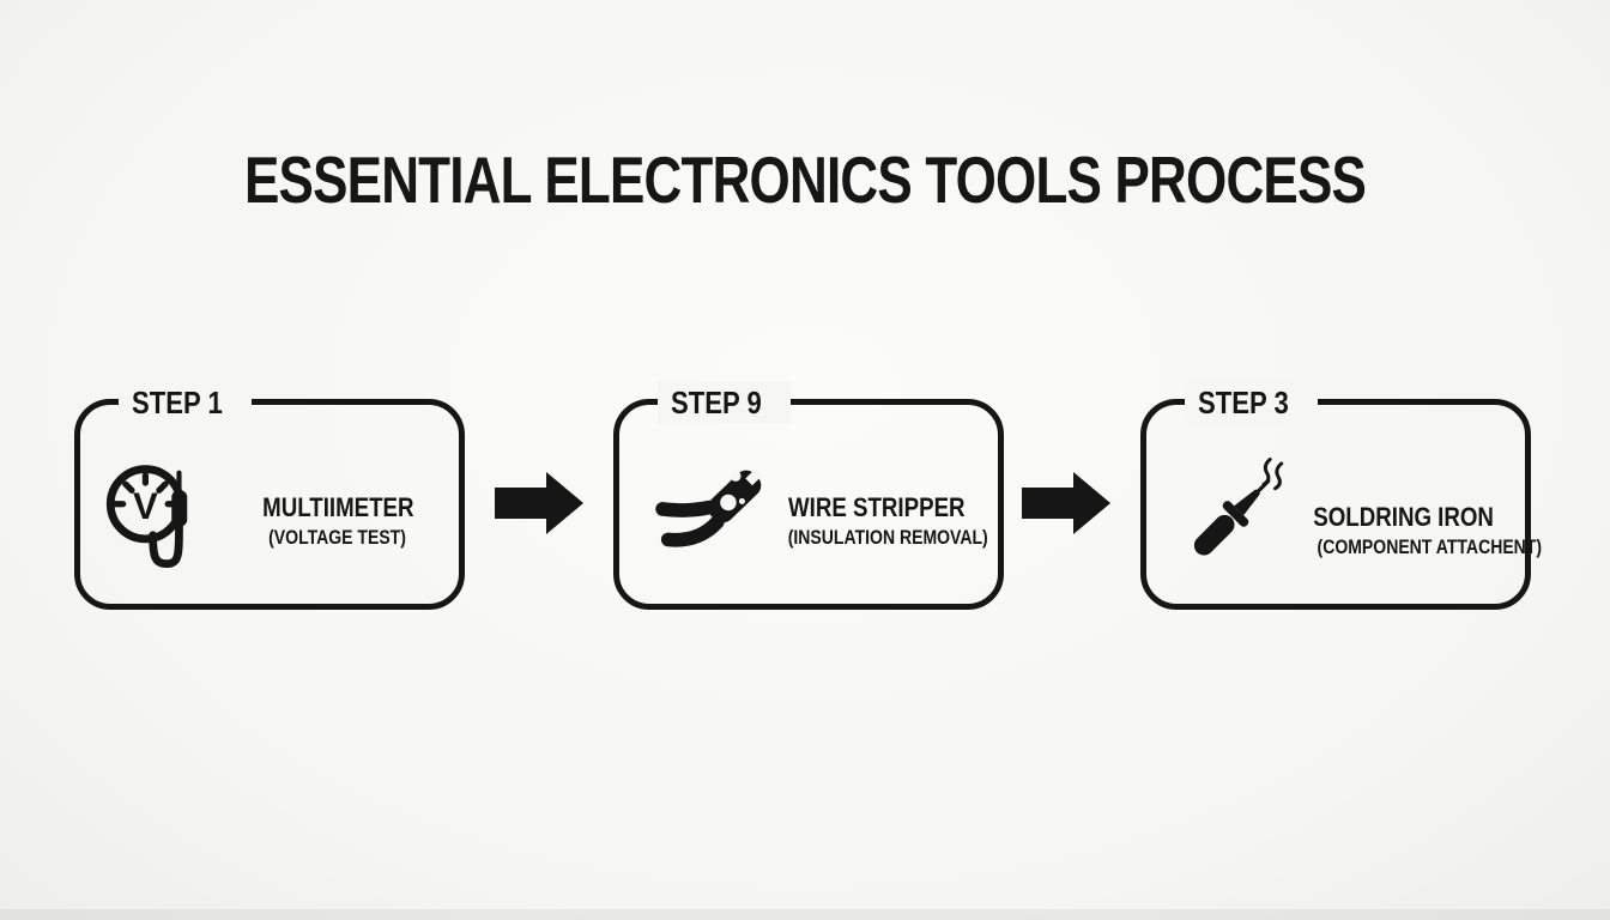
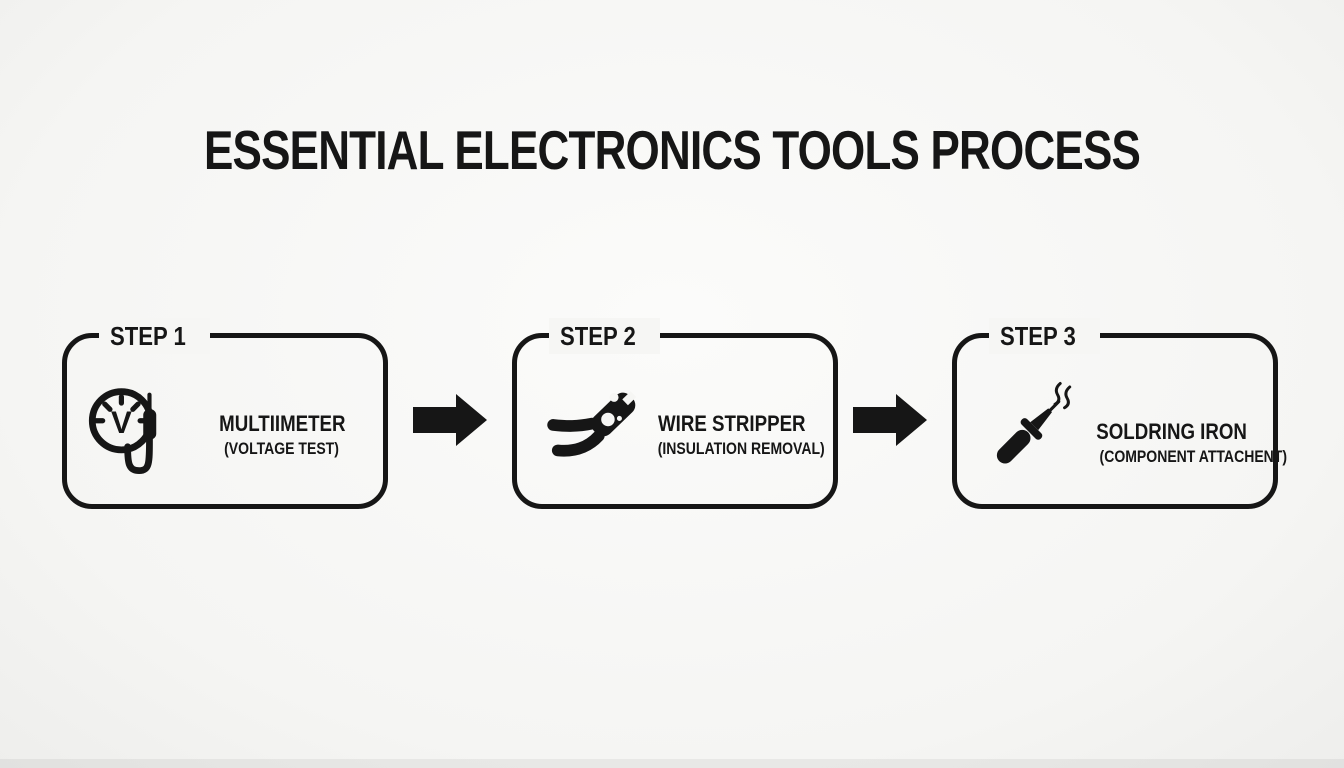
  ESSENTIAL ELECTRONICS TOOLS PROCESS
  STEP 1
  V
  MULTIIMETER
  (VOLTAGE TEST)
- STEP 9
+ STEP 2
  WIRE STRIPPER
  (INSULATION REMOVAL)
  STEP 3
  SOLDRING IRON
  (COMPONENT ATTACHENT)
